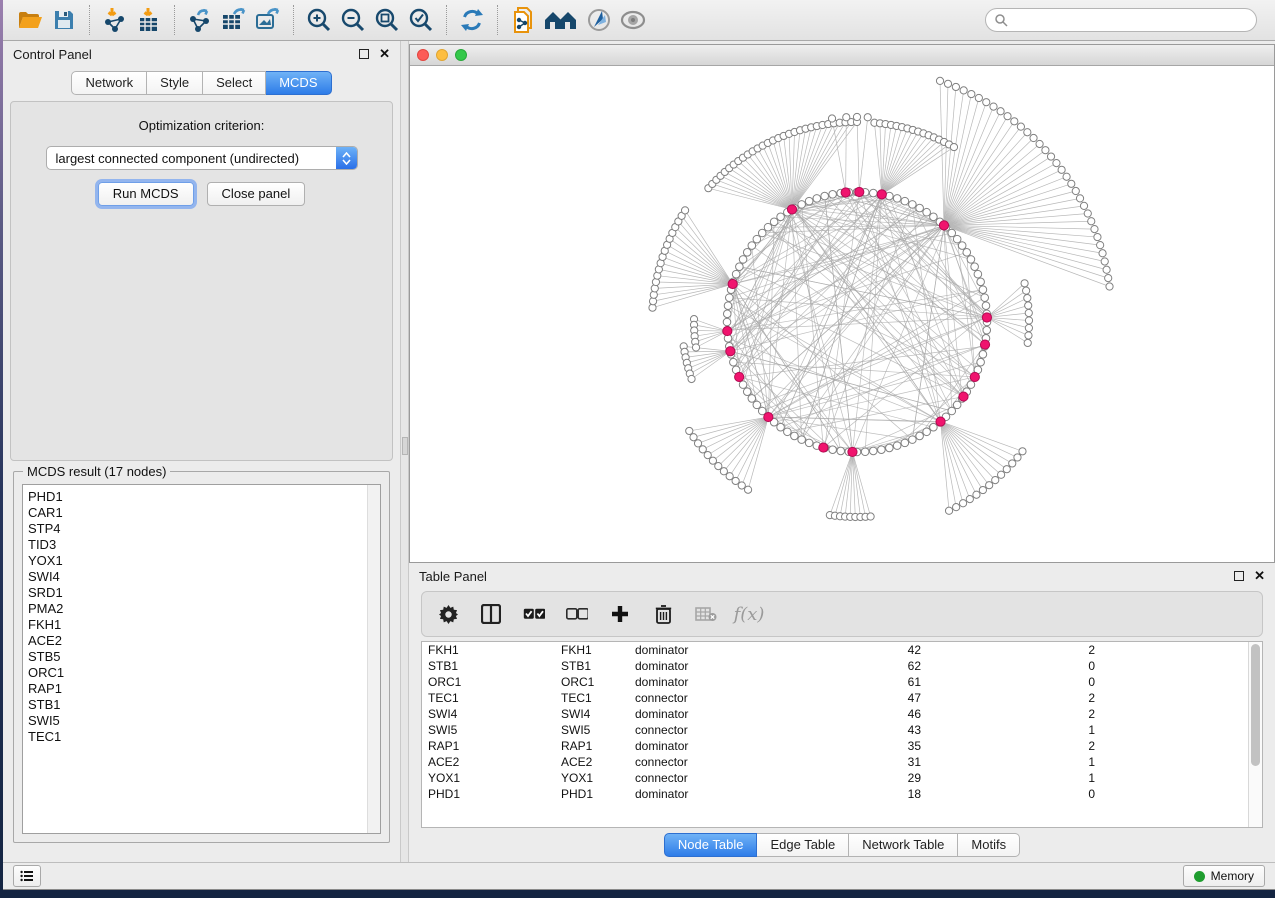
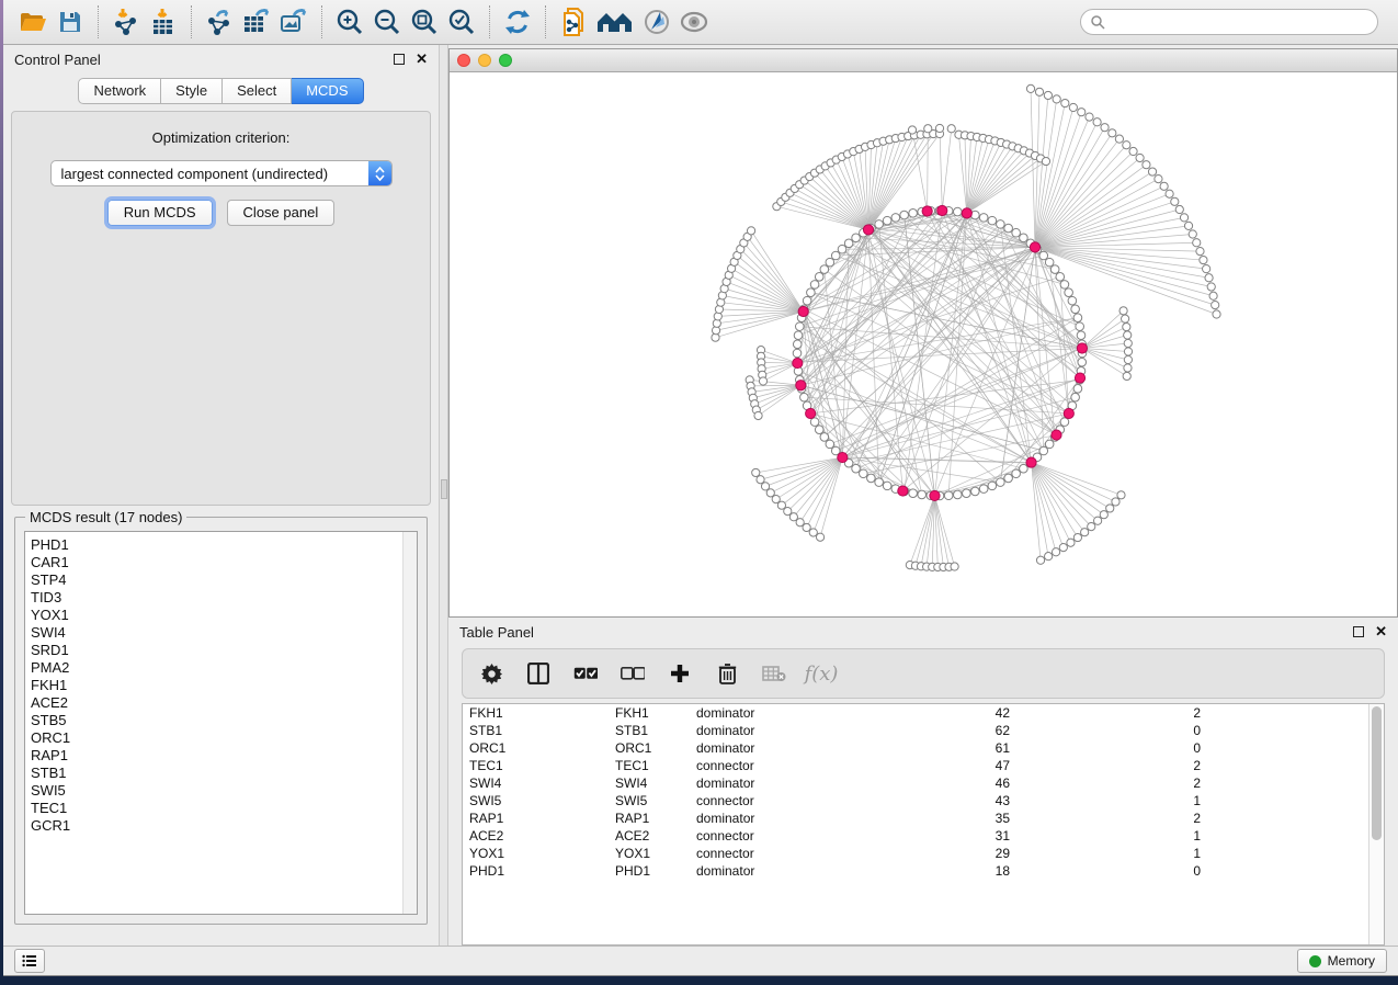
  Control Panel
  ✕
  Network
  Style
  Select
  MCDS
  Optimization criterion:
  largest connected component (undirected)
  Run MCDS
  Close panel
  MCDS result (17 nodes)
  PHD1
  CAR1
  STP4
  TID3
  YOX1
  SWI4
  SRD1
  PMA2
  FKH1
  ACE2
  STB5
  ORC1
  RAP1
  STB1
  SWI5
  TEC1
+ GCR1
  Table Panel
  ✕
  f(x)
  FKH1
  FKH1
  dominator
  42
  2
  STB1
  STB1
  dominator
  62
  0
  ORC1
  ORC1
  dominator
  61
  0
  TEC1
  TEC1
  connector
  47
  2
  SWI4
  SWI4
  dominator
  46
  2
  SWI5
  SWI5
  connector
  43
  1
  RAP1
  RAP1
  dominator
  35
  2
  ACE2
  ACE2
  connector
  31
  1
  YOX1
  YOX1
  connector
  29
  1
  PHD1
  PHD1
  dominator
  18
  0
- Node Table
- Edge Table
- Network Table
- Motifs
  Memory
